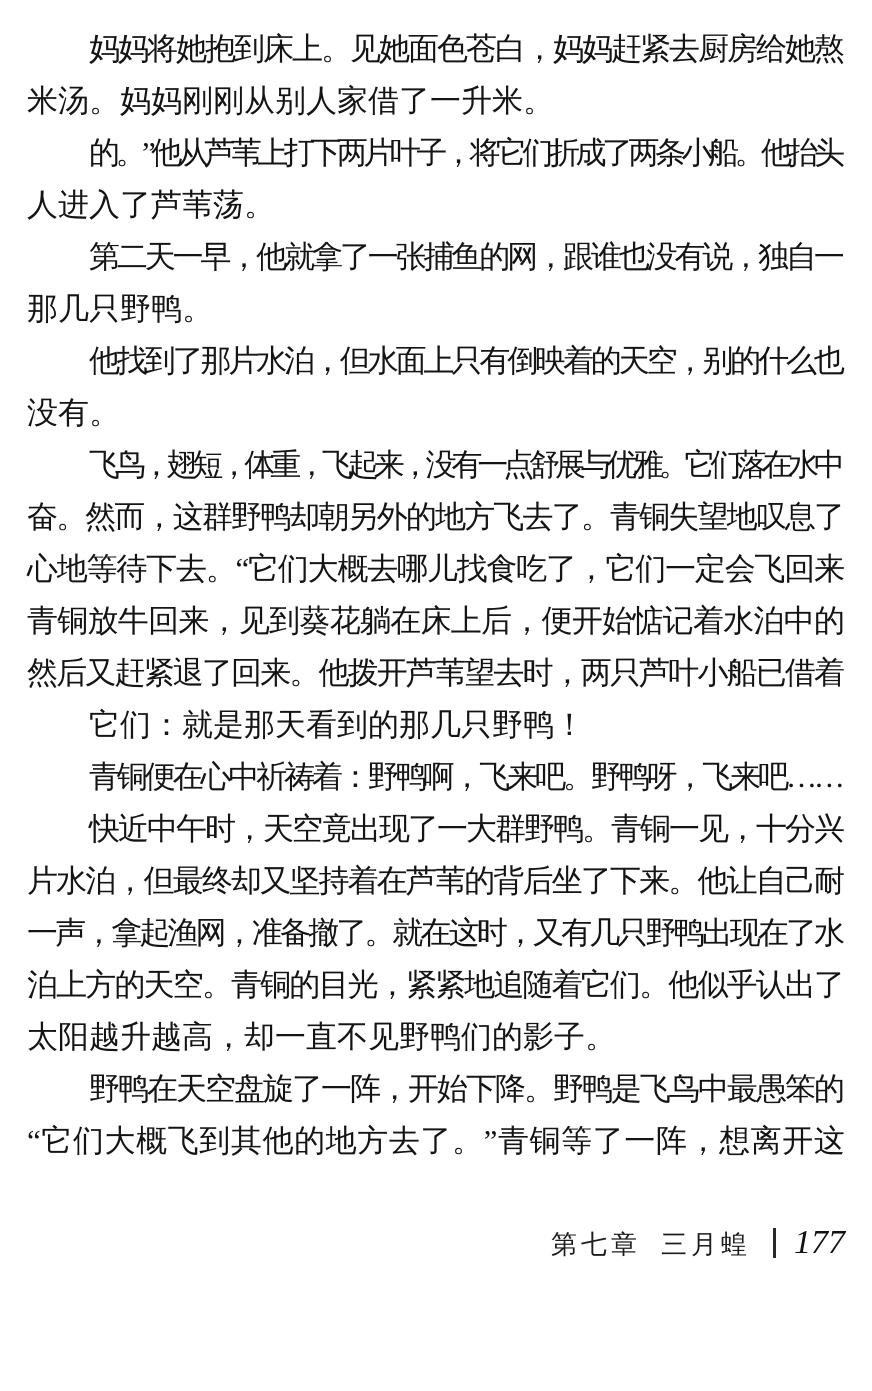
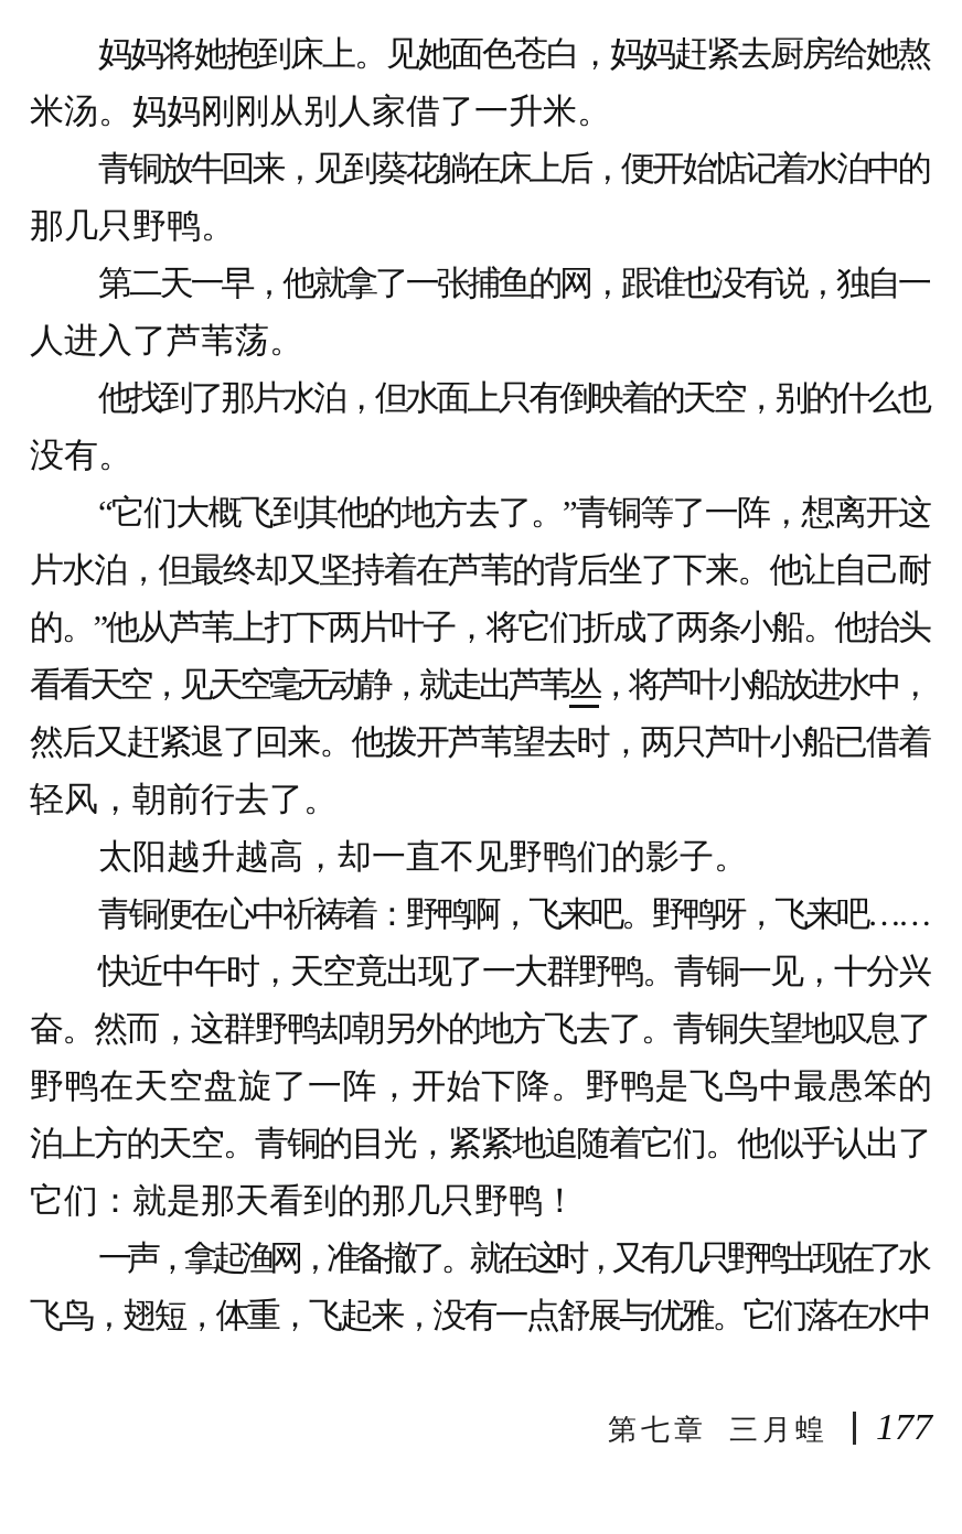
  妈妈将她抱到床上。见她面色苍白，妈妈赶紧去厨房给她熬
  米汤。妈妈刚刚从别人家借了一升米。
- 的。”他从芦苇上打下两片叶子，将它们折成了两条小船。他抬头
+ 青铜放牛回来，见到葵花躺在床上后，便开始惦记着水泊中的
- 人进入了芦苇荡。
+ 那几只野鸭。
  第二天一早，他就拿了一张捕鱼的网，跟谁也没有说，独自一
- 那几只野鸭。
+ 人进入了芦苇荡。
  他找到了那片水泊，但水面上只有倒映着的天空，别的什么也
  没有。
- 飞鸟，翅短，体重，飞起来，没有一点舒展与优雅。它们落在水中
+ “它们大概飞到其他的地方去了。”青铜等了一阵，想离开这
- 奋。然而，这群野鸭却朝另外的地方飞去了。青铜失望地叹息了
+ 片水泊，但最终却又坚持着在芦苇的背后坐了下来。他让自己耐
- 心地等待下去。“它们大概去哪儿找食吃了，它们一定会飞回来
- 青铜放牛回来，见到葵花躺在床上后，便开始惦记着水泊中的
+ 的。”他从芦苇上打下两片叶子，将它们折成了两条小船。他抬头
+ 看看天空，见天空毫无动静，就走出芦苇丛，将芦叶小船放进水中，
  然后又赶紧退了回来。他拨开芦苇望去时，两只芦叶小船已借着
+ 轻风，朝前行去了。
- 它们：就是那天看到的那几只野鸭！
+ 太阳越升越高，却一直不见野鸭们的影子。
  青铜便在心中祈祷着：野鸭啊，飞来吧。野鸭呀，飞来吧……
  快近中午时，天空竟出现了一大群野鸭。青铜一见，十分兴
- 片水泊，但最终却又坚持着在芦苇的背后坐了下来。他让自己耐
+ 奋。然而，这群野鸭却朝另外的地方飞去了。青铜失望地叹息了
- 一声，拿起渔网，准备撤了。就在这时，又有几只野鸭出现在了水
+ 野鸭在天空盘旋了一阵，开始下降。野鸭是飞鸟中最愚笨的
  泊上方的天空。青铜的目光，紧紧地追随着它们。他似乎认出了
- 太阳越升越高，却一直不见野鸭们的影子。
+ 它们：就是那天看到的那几只野鸭！
- 野鸭在天空盘旋了一阵，开始下降。野鸭是飞鸟中最愚笨的
+ 一声，拿起渔网，准备撤了。就在这时，又有几只野鸭出现在了水
- “它们大概飞到其他的地方去了。”青铜等了一阵，想离开这
+ 飞鸟，翅短，体重，飞起来，没有一点舒展与优雅。它们落在水中
  第七章 三月蝗 177
